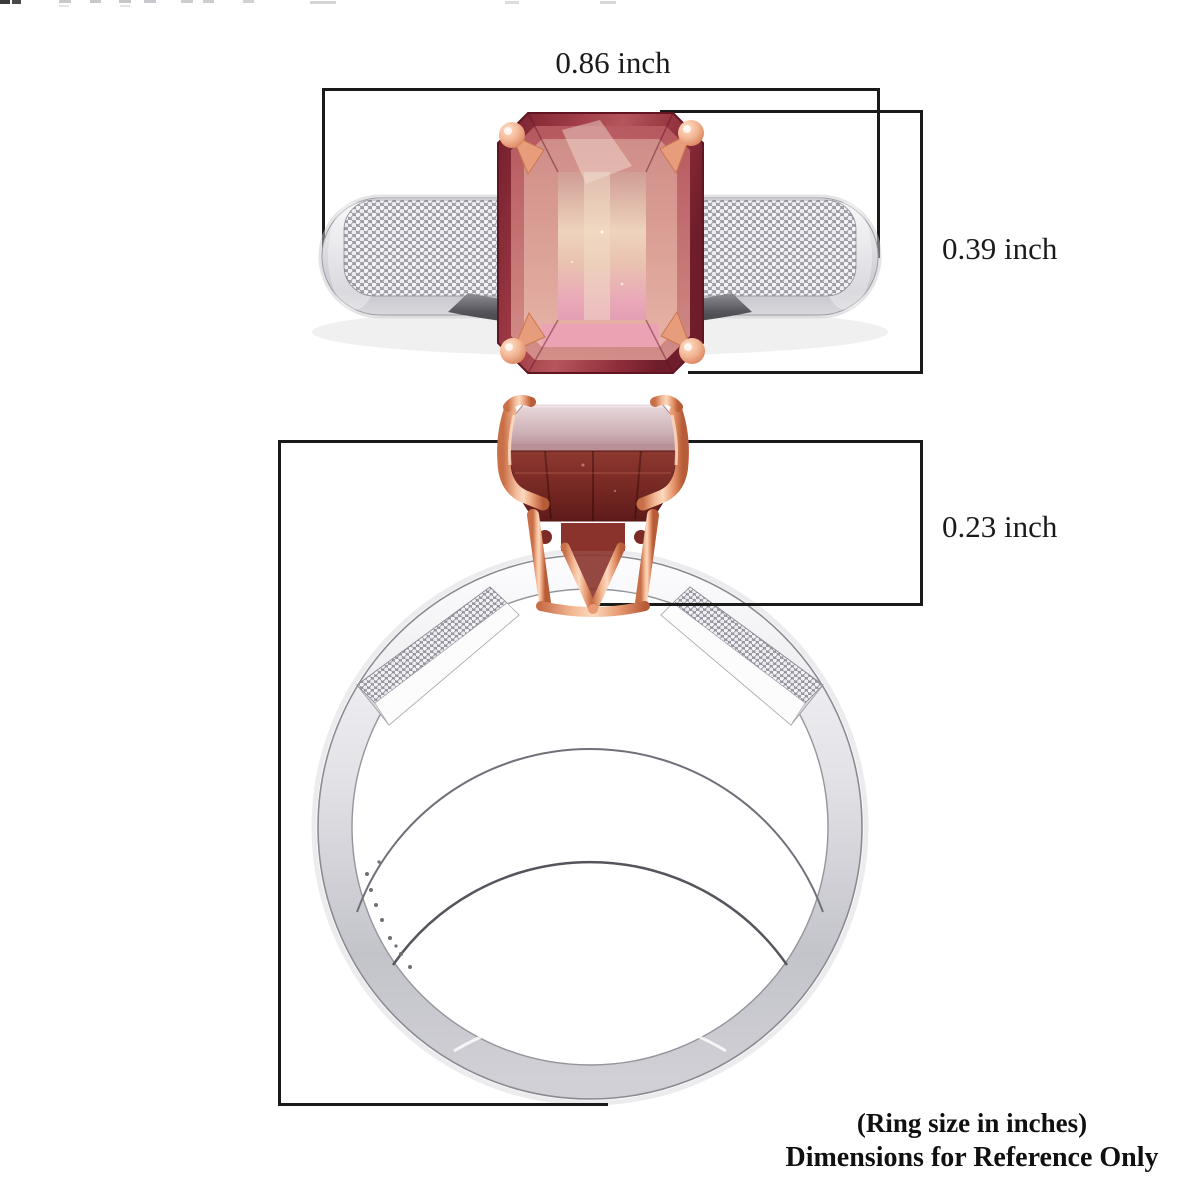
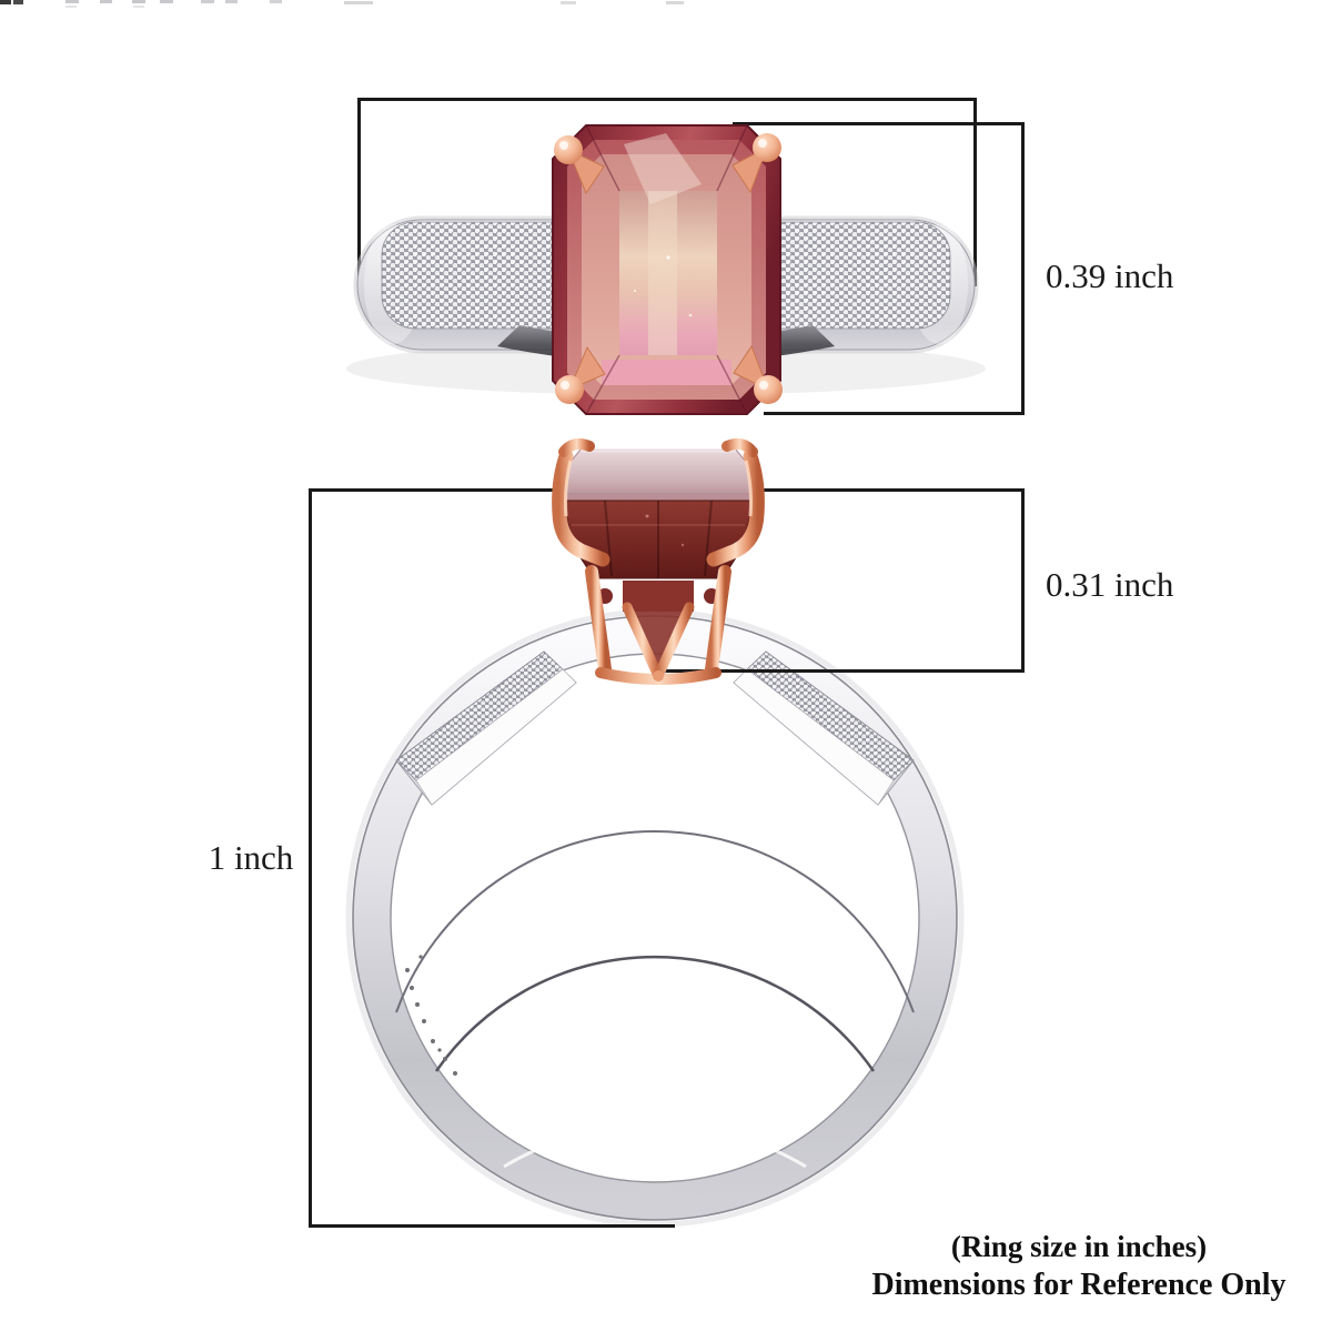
- 0.86 inch
  0.39 inch
+ 1 inch
- 0.23 inch
+ 0.31 inch
  (Ring size in inches)
  Dimensions for Reference Only
